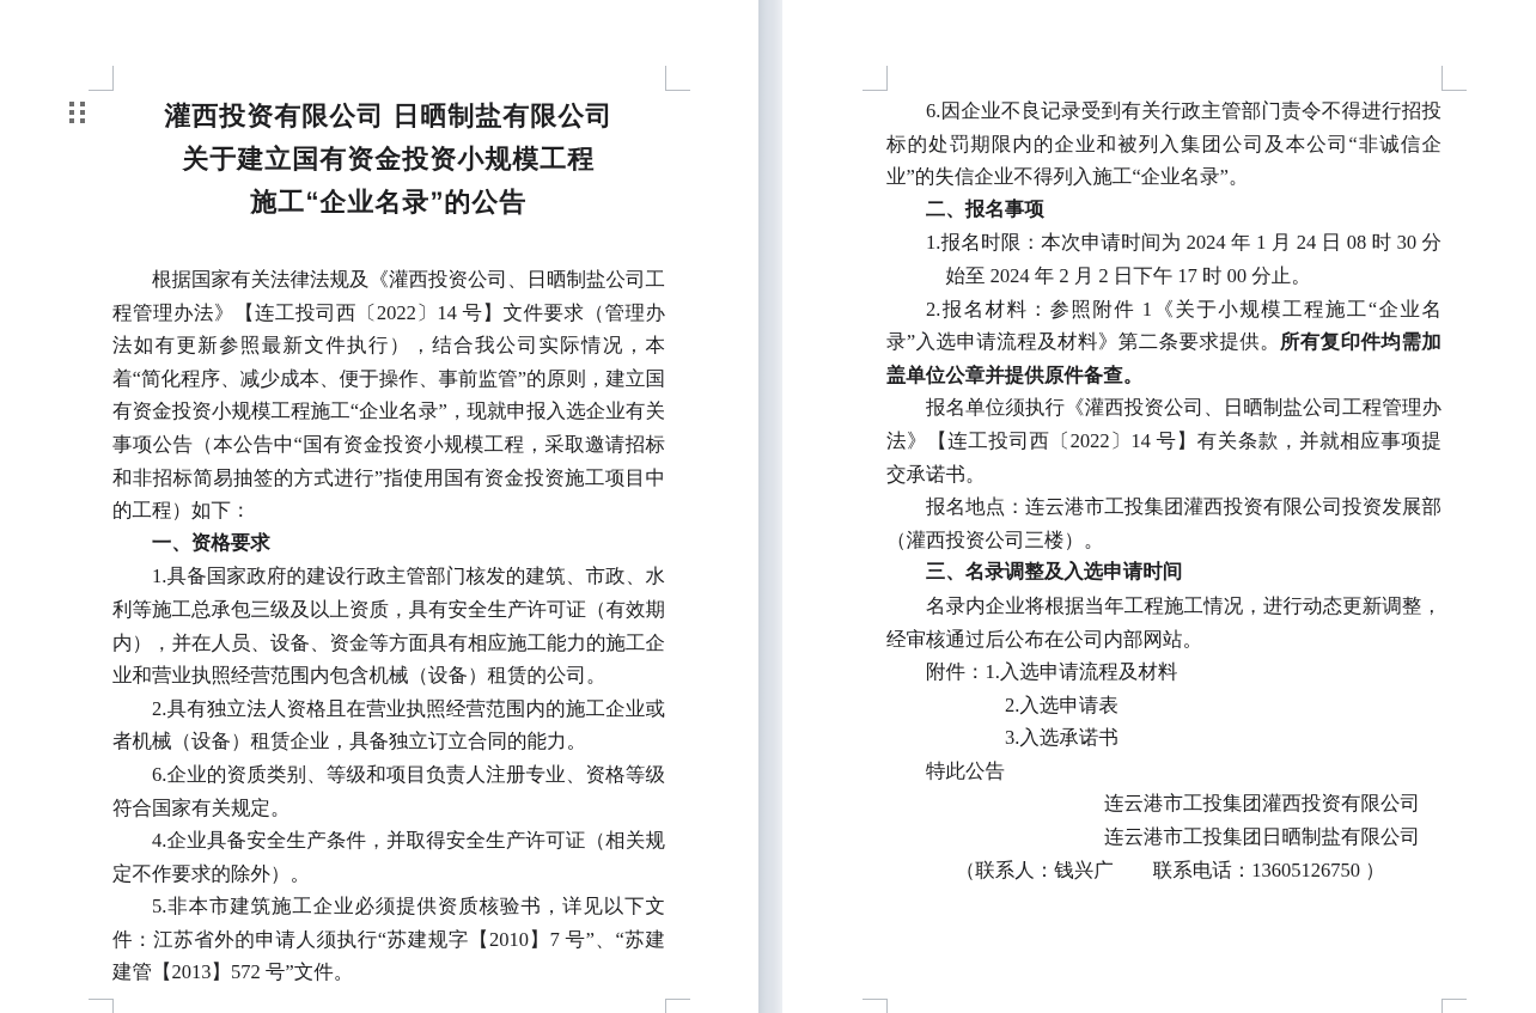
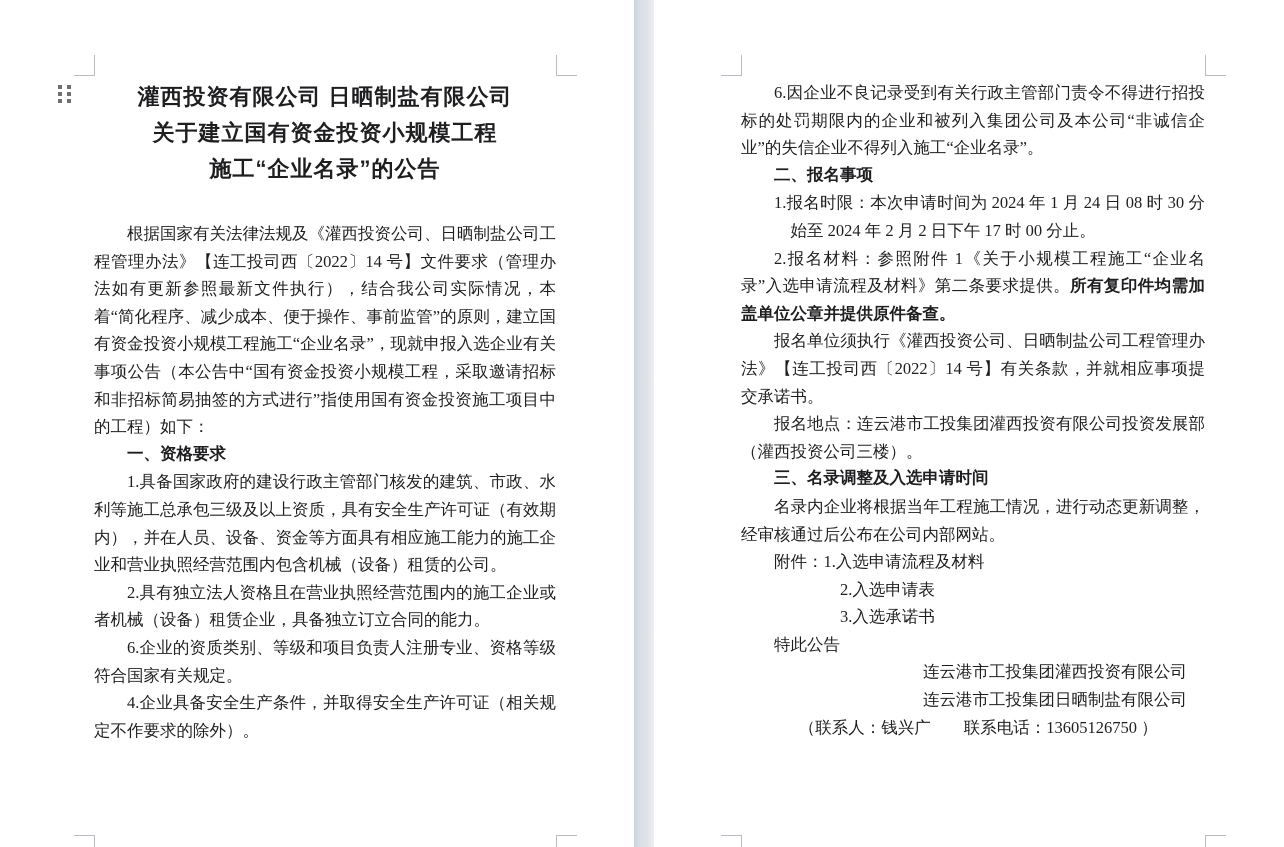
  灌西投资有限公司 日晒制盐有限公司
  关于建立国有资金投资小规模工程
  施工“企业名录”的公告
  根据国家有关法律法规及《灌西投资公司、日晒制盐公司工程管理办法》【连工投司西〔2022〕14 号】文件要求（管理办法如有更新参照最新文件执行），结合我公司实际情况，本着“简化程序、减少成本、便于操作、事前监管”的原则，建立国有资金投资小规模工程施工“企业名录”，现就申报入选企业有关事项公告（本公告中“国有资金投资小规模工程，采取邀请招标和非招标简易抽签的方式进行”指使用国有资金投资施工项目中的工程）如下：
  一、资格要求
  1.具备国家政府的建设行政主管部门核发的建筑、市政、水利等施工总承包三级及以上资质，具有安全生产许可证（有效期内），并在人员、设备、资金等方面具有相应施工能力的施工企业和营业执照经营范围内包含机械（设备）租赁的公司。
  2.具有独立法人资格且在营业执照经营范围内的施工企业或者机械（设备）租赁企业，具备独立订立合同的能力。
  6.企业的资质类别、等级和项目负责人注册专业、资格等级符合国家有关规定。
  4.企业具备安全生产条件，并取得安全生产许可证（相关规定不作要求的除外）。
- 5.非本市建筑施工企业必须提供资质核验书，详见以下文件：江苏省外的申请人须执行“苏建规字【2010】7 号”、“苏建建管【2013】572 号”文件。
  6.因企业不良记录受到有关行政主管部门责令不得进行招投标的处罚期限内的企业和被列入集团公司及本公司“非诚信企业”的失信企业不得列入施工“企业名录”。
  二、报名事项
  1.报名时限：本次申请时间为 2024 年 1 月 24 日 08 时 30 分始至 2024 年 2 月 2 日下午 17 时 00 分止。
  2.报名材料：参照附件 1《关于小规模工程施工“企业名录”入选申请流程及材料》第二条要求提供。所有复印件均需加盖单位公章并提供原件备查。
  报名单位须执行《灌西投资公司、日晒制盐公司工程管理办法》【连工投司西〔2022〕14 号】有关条款，并就相应事项提交承诺书。
  报名地点：连云港市工投集团灌西投资有限公司投资发展部（灌西投资公司三楼）。
  三、名录调整及入选申请时间
  名录内企业将根据当年工程施工情况，进行动态更新调整，经审核通过后公布在公司内部网站。
  附件：1.入选申请流程及材料
  2.入选申请表
  3.入选承诺书
  特此公告
  连云港市工投集团灌西投资有限公司
  连云港市工投集团日晒制盐有限公司
  （联系人：钱兴广 联系电话：13605126750 ）
